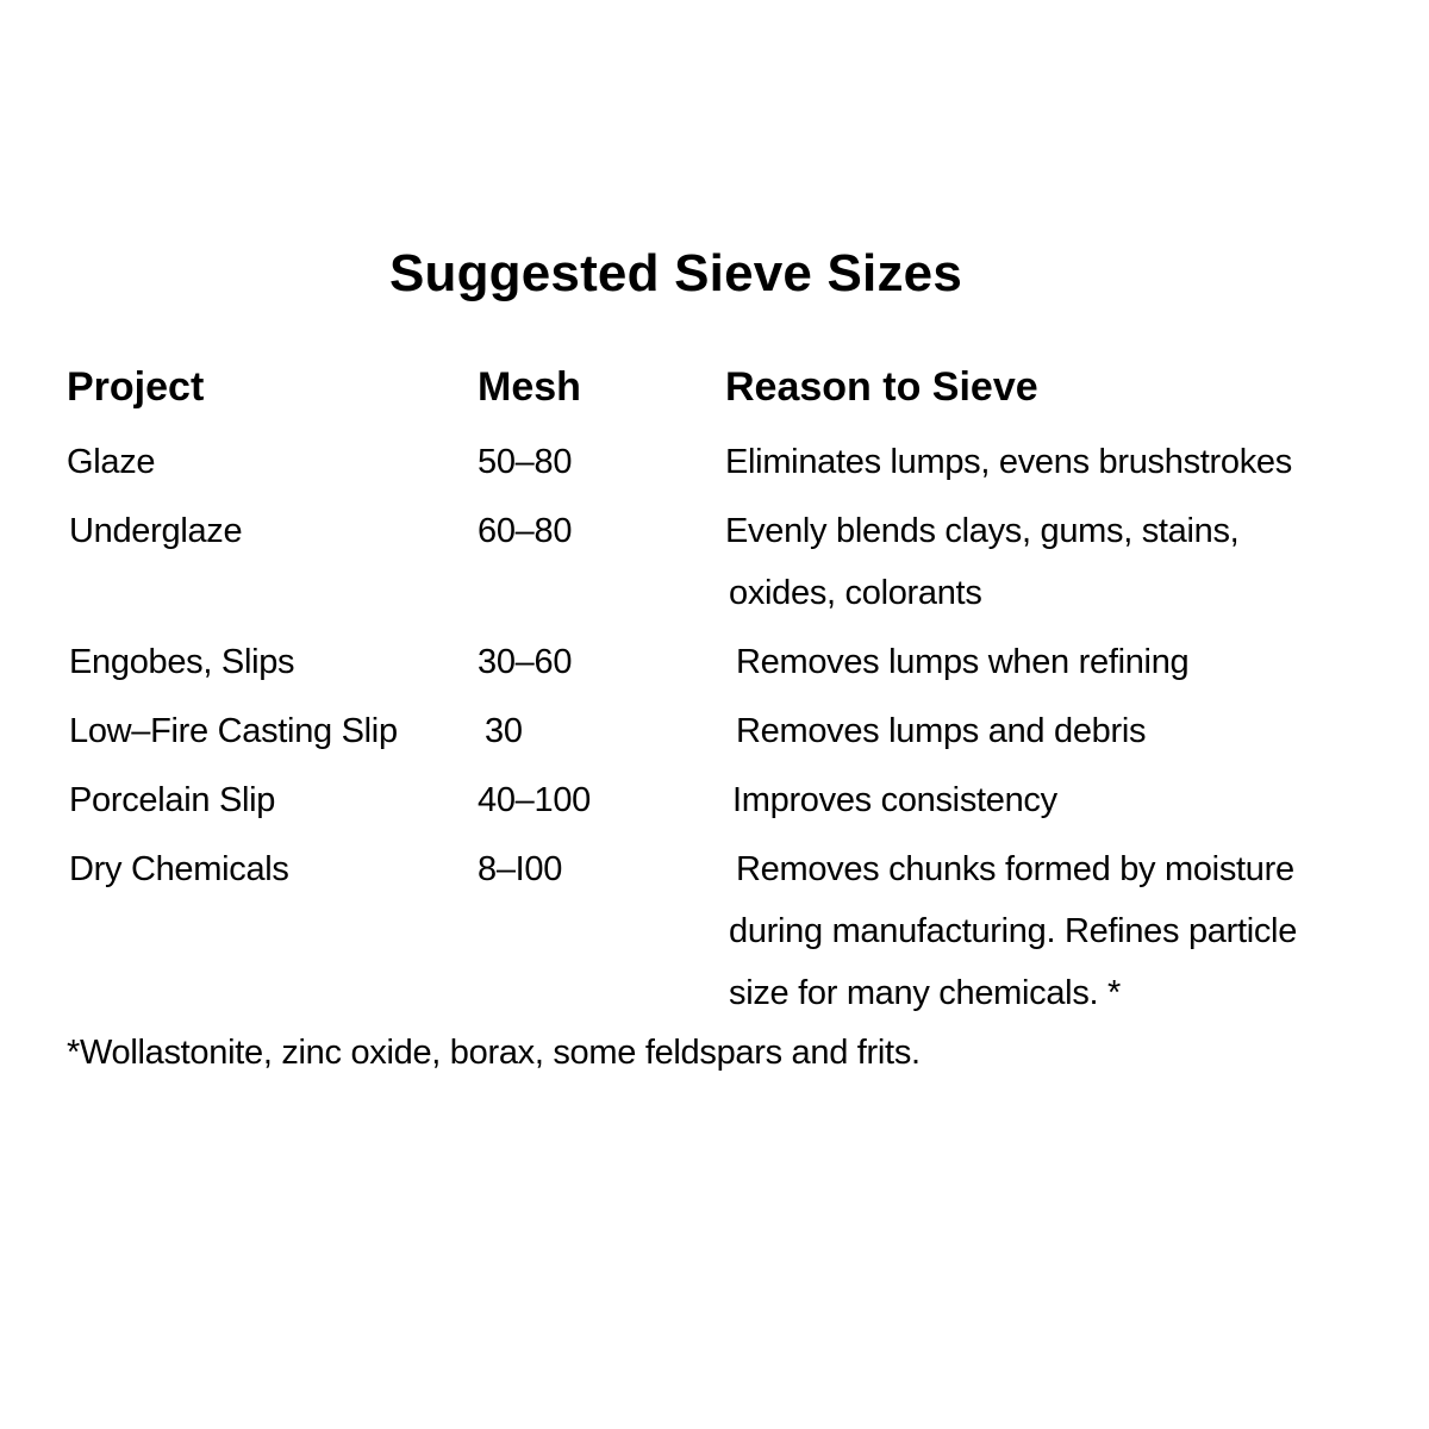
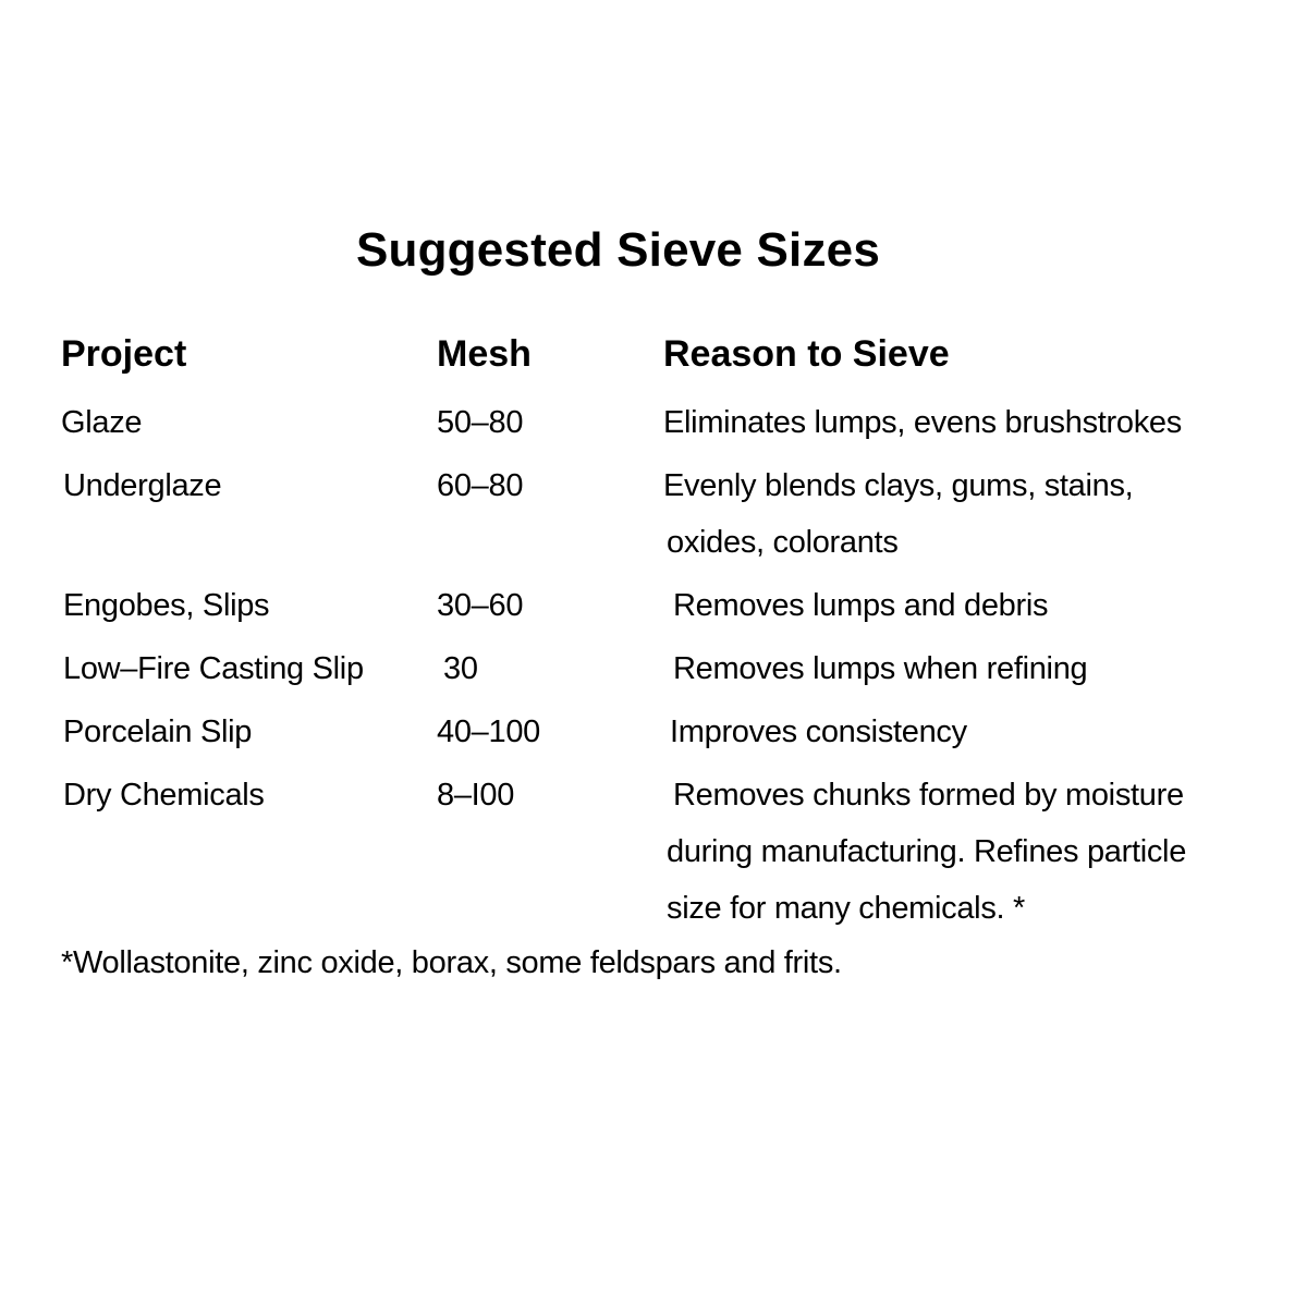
  Suggested Sieve Sizes
  Project
  Mesh
  Reason to Sieve
  Glaze
  50–80
  Eliminates lumps, evens brushstrokes
  Underglaze
  60–80
  Evenly blends clays, gums, stains,
  oxides, colorants
  Engobes, Slips
  30–60
- Removes lumps when refining
+ Removes lumps and debris
  Low–Fire Casting Slip
  30
- Removes lumps and debris
+ Removes lumps when refining
  Porcelain Slip
  40–100
  Improves consistency
  Dry Chemicals
  8–I00
  Removes chunks formed by moisture
  during manufacturing. Refines particle
  size for many chemicals. *
  *Wollastonite, zinc oxide, borax, some feldspars and frits.
